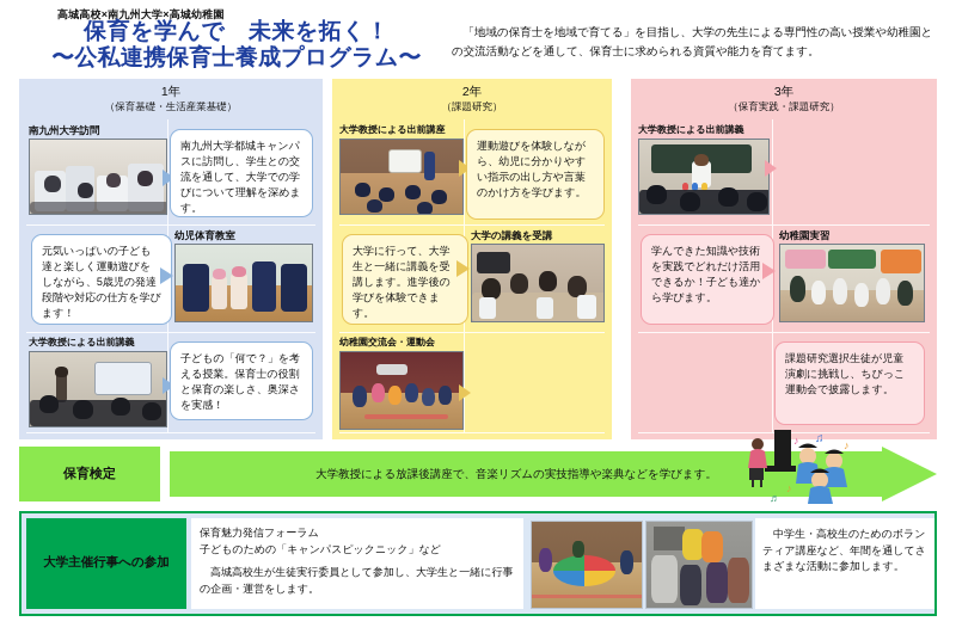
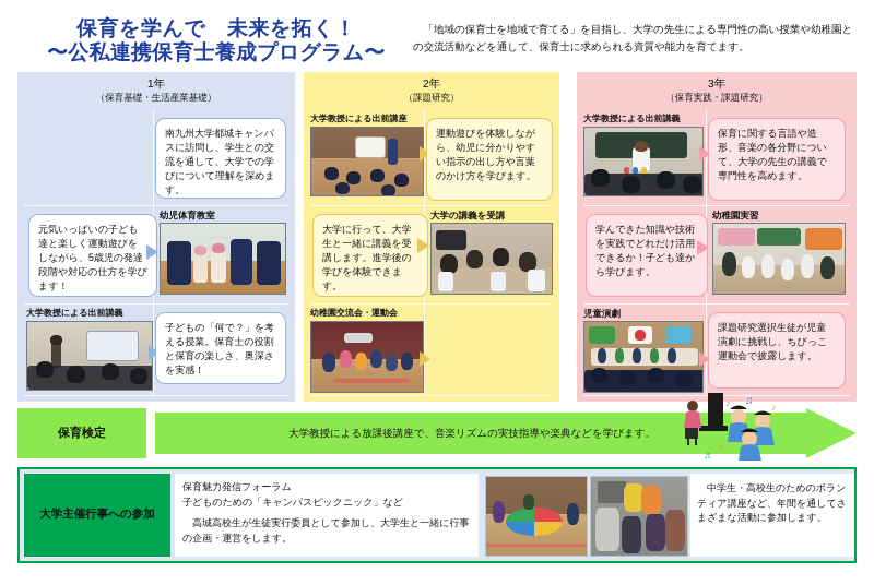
- 高城高校×南九州大学×高城幼稚園
  保育を学んで 未来を拓く！
  〜公私連携保育士養成プログラム〜
  「地域の保育士を地域で育てる」を目指し、大学の先生による専門性の高い授業や幼稚園との交流活動などを通して、保育士に求められる資質や能力を育てます。
  1年
  （保育基礎・生活産業基礎）
- 南九州大学訪問
  南九州大学都城キャンパスに訪問し、学生との交流を通して、大学での学びについて理解を深めます。
  元気いっぱいの子ども達と楽しく運動遊びをしながら、5歳児の発達段階や対応の仕方を学びます！
  幼児体育教室
  大学教授による出前講義
  子どもの「何で？」を考える授業。保育士の役割と保育の楽しさ、奥深さを実感！
  2年
  （課題研究）
  大学教授による出前講座
  運動遊びを体験しながら、幼児に分かりやすい指示の出し方や言葉のかけ方を学びます。
  大学に行って、大学生と一緒に講義を受講します。進学後の学びを体験できます。
  大学の講義を受講
  幼稚園交流会・運動会
  3年
  （保育実践・課題研究）
  大学教授による出前講義
+ 保育に関する言語や造形、音楽の各分野について、大学の先生の講義で専門性を高めます。
  学んできた知識や技術を実践でどれだけ活用できるか！子ども達から学びます。
  幼稚園実習
+ 児童演劇
  課題研究選択生徒が児童演劇に挑戦し、ちびっこ運動会で披露します。
  保育検定
  大学教授による放課後講座で、音楽リズムの実技指導や楽典などを学びます。
  ♪
  ♫
  ♪
  ♪
  ♬
  大学主催行事への参加
  保育魅力発信フォーラム
  子どものための「キャンパスピックニック」など
  高城高校生が生徒実行委員として参加し、大学生と一緒に行事の企画・運営をします。
  中学生・高校生のためのボランティア講座など、年間を通してさまざまな活動に参加します。
